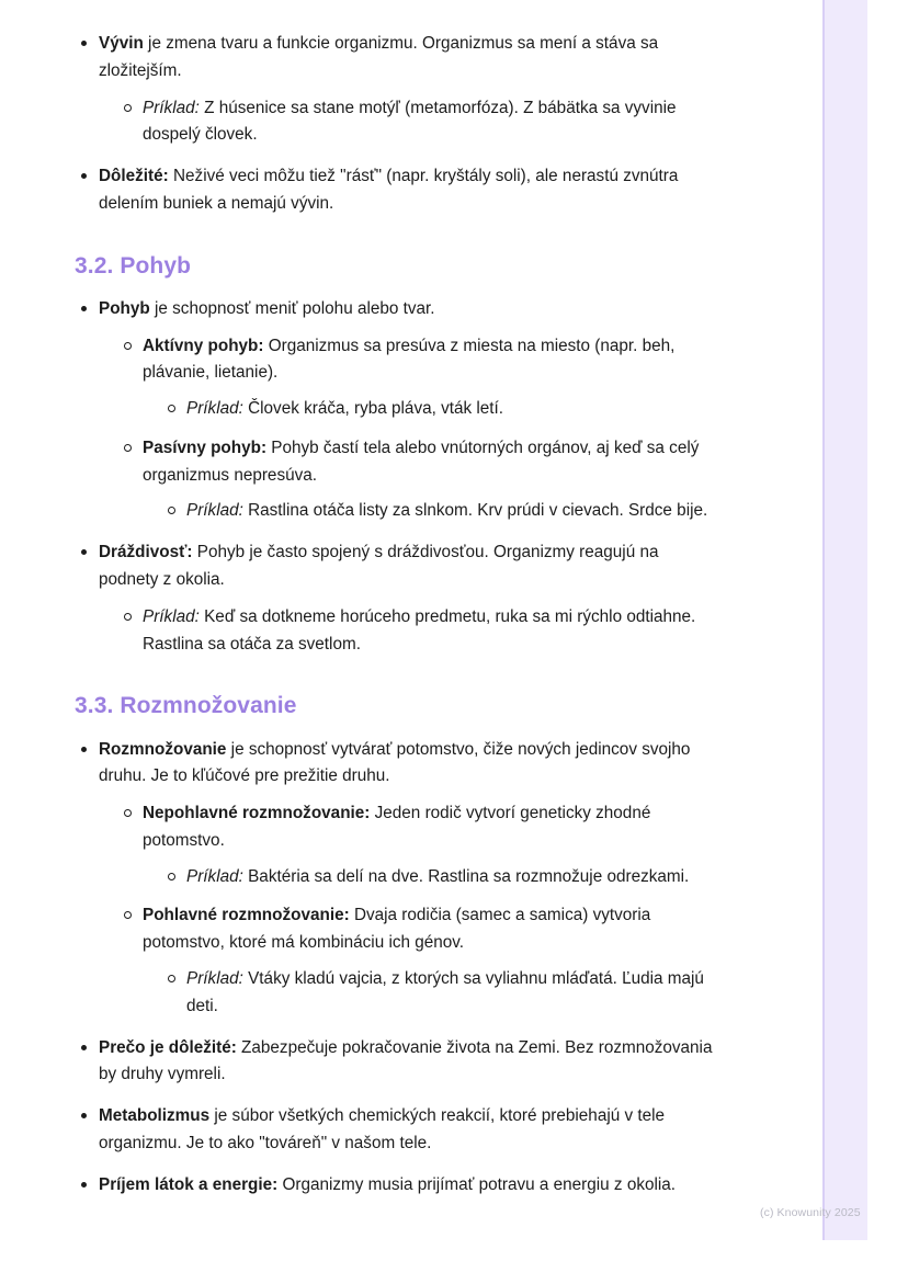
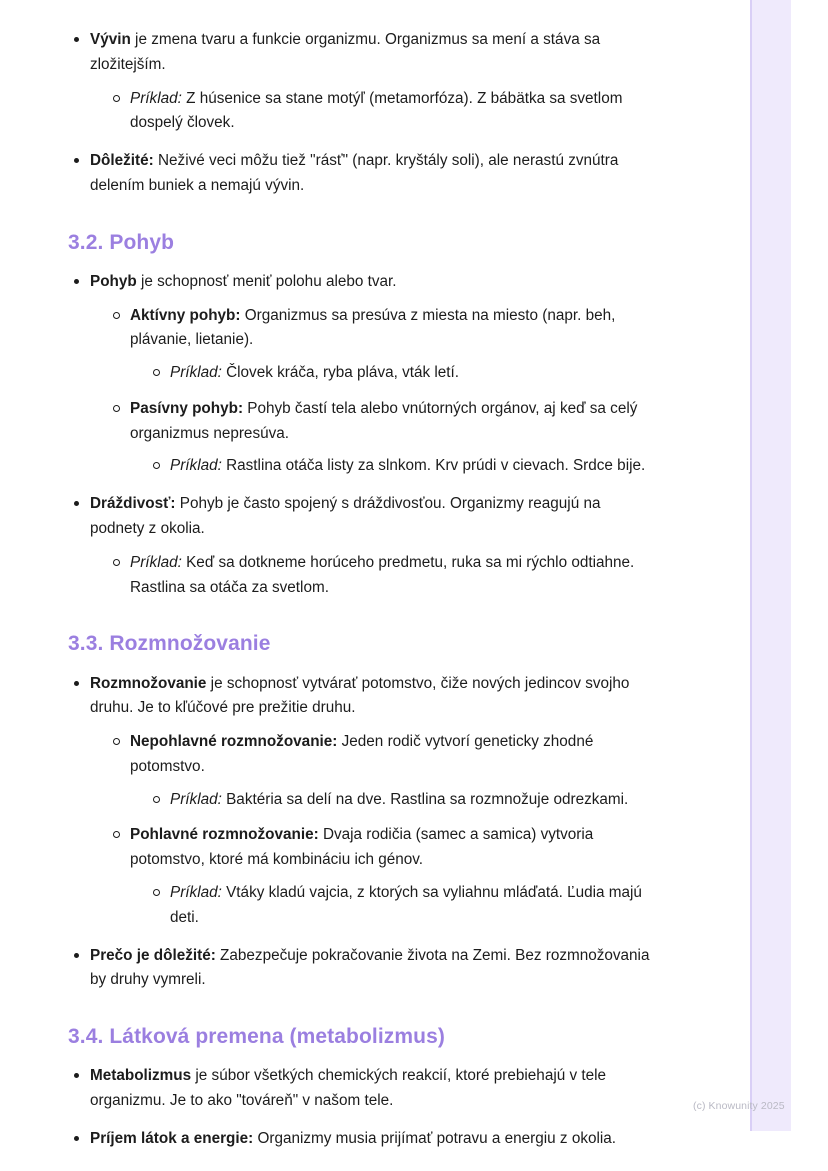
  Vývin je zmena tvaru a funkcie organizmu. Organizmus sa mení a stáva sa zložitejším.
- Príklad: Z húsenice sa stane motýľ (metamorfóza). Z bábätka sa vyvinie dospelý človek.
+ Príklad: Z húsenice sa stane motýľ (metamorfóza). Z bábätka sa svetlom dospelý človek.
  Dôležité: Neživé veci môžu tiež "rásť" (napr. kryštály soli), ale nerastú zvnútra delením buniek a nemajú vývin.
  3.2. Pohyb
  Pohyb je schopnosť meniť polohu alebo tvar.
  Aktívny pohyb: Organizmus sa presúva z miesta na miesto (napr. beh, plávanie, lietanie).
  Príklad: Človek kráča, ryba pláva, vták letí.
  Pasívny pohyb: Pohyb častí tela alebo vnútorných orgánov, aj keď sa celý organizmus nepresúva.
  Príklad: Rastlina otáča listy za slnkom. Krv prúdi v cievach. Srdce bije.
  Dráždivosť: Pohyb je často spojený s dráždivosťou. Organizmy reagujú na podnety z okolia.
  Príklad: Keď sa dotkneme horúceho predmetu, ruka sa mi rýchlo odtiahne. Rastlina sa otáča za svetlom.
  3.3. Rozmnožovanie
  Rozmnožovanie je schopnosť vytvárať potomstvo, čiže nových jedincov svojho druhu. Je to kľúčové pre prežitie druhu.
  Nepohlavné rozmnožovanie: Jeden rodič vytvorí geneticky zhodné potomstvo.
  Príklad: Baktéria sa delí na dve. Rastlina sa rozmnožuje odrezkami.
  Pohlavné rozmnožovanie: Dvaja rodičia (samec a samica) vytvoria potomstvo, ktoré má kombináciu ich génov.
  Príklad: Vtáky kladú vajcia, z ktorých sa vyliahnu mláďatá. Ľudia majú deti.
  Prečo je dôležité: Zabezpečuje pokračovanie života na Zemi. Bez rozmnožovania by druhy vymreli.
+ 3.4. Látková premena (metabolizmus)
  Metabolizmus je súbor všetkých chemických reakcií, ktoré prebiehajú v tele organizmu. Je to ako "továreň" v našom tele.
  Príjem látok a energie: Organizmy musia prijímať potravu a energiu z okolia.
  (c) Knowunity 2025
